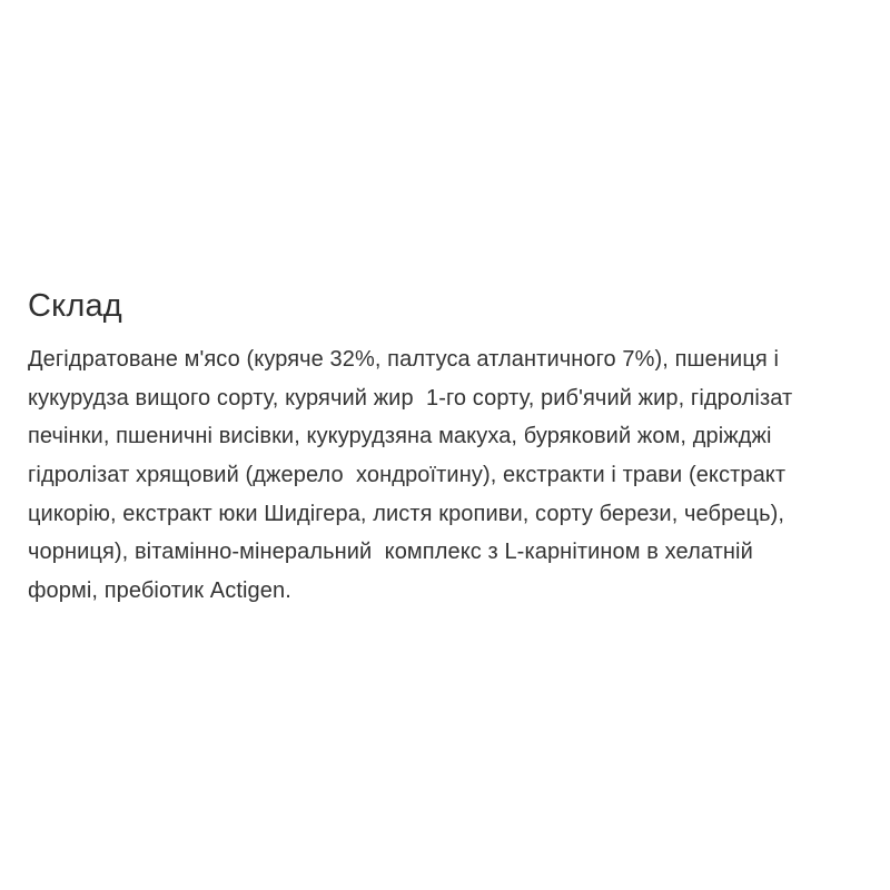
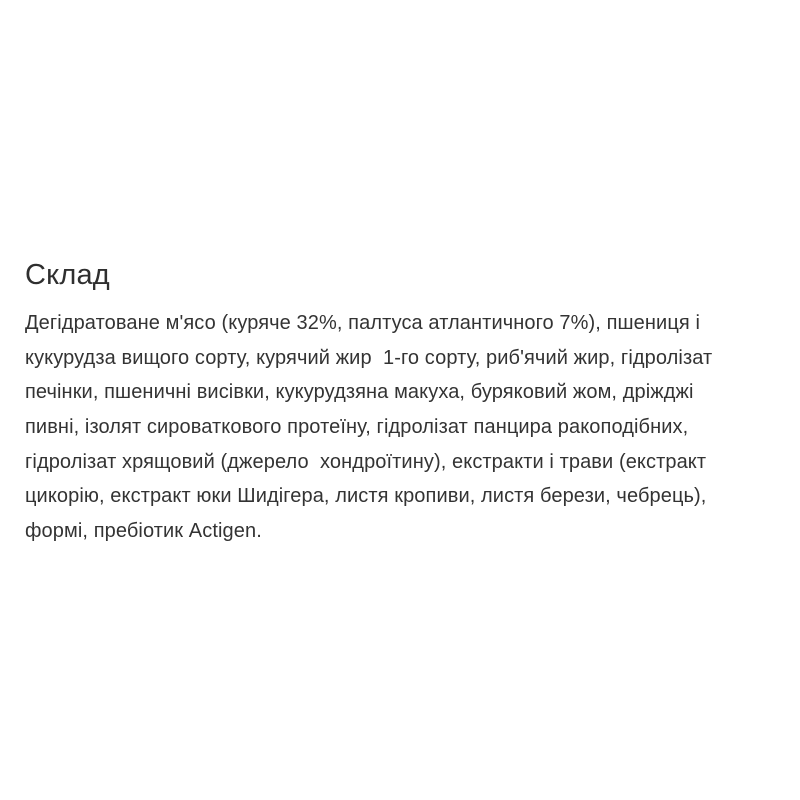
  Склад
  Дегідратоване м'ясо (куряче 32%, палтуса атлантичного 7%), пшениця і
  кукурудза вищого сорту, курячий жир 1-го сорту, риб'ячий жир, гідролізат
  печінки, пшеничні висівки, кукурудзяна макуха, буряковий жом, дріжджі
+ пивні, ізолят сироваткового протеїну, гідролізат панцира ракоподібних,
  гідролізат хрящовий (джерело хондроїтину), екстракти і трави (екстракт
- цикорію, екстракт юки Шидігера, листя кропиви, сорту берези, чебрець),
+ цикорію, екстракт юки Шидігера, листя кропиви, листя берези, чебрець),
- чорниця), вітамінно-мінеральний комплекс з L-карнітином в хелатній
  формі, пребіотик Actigen.
